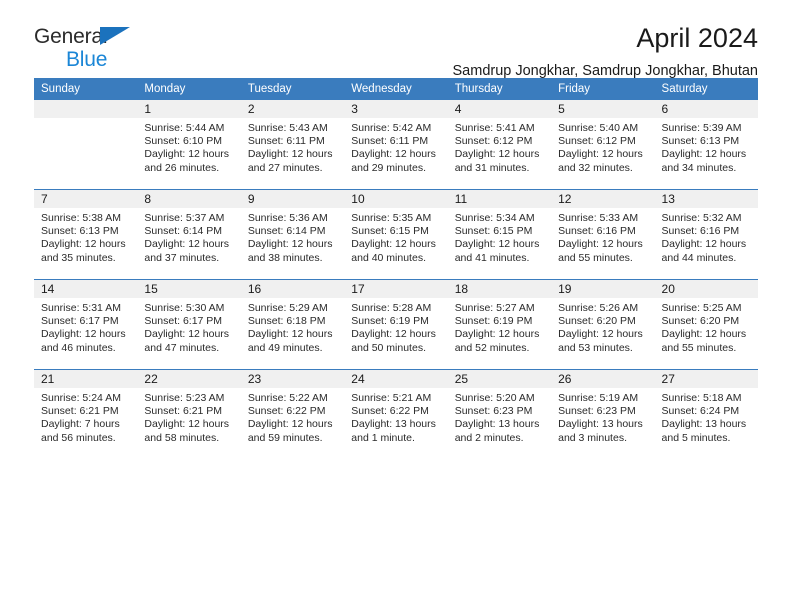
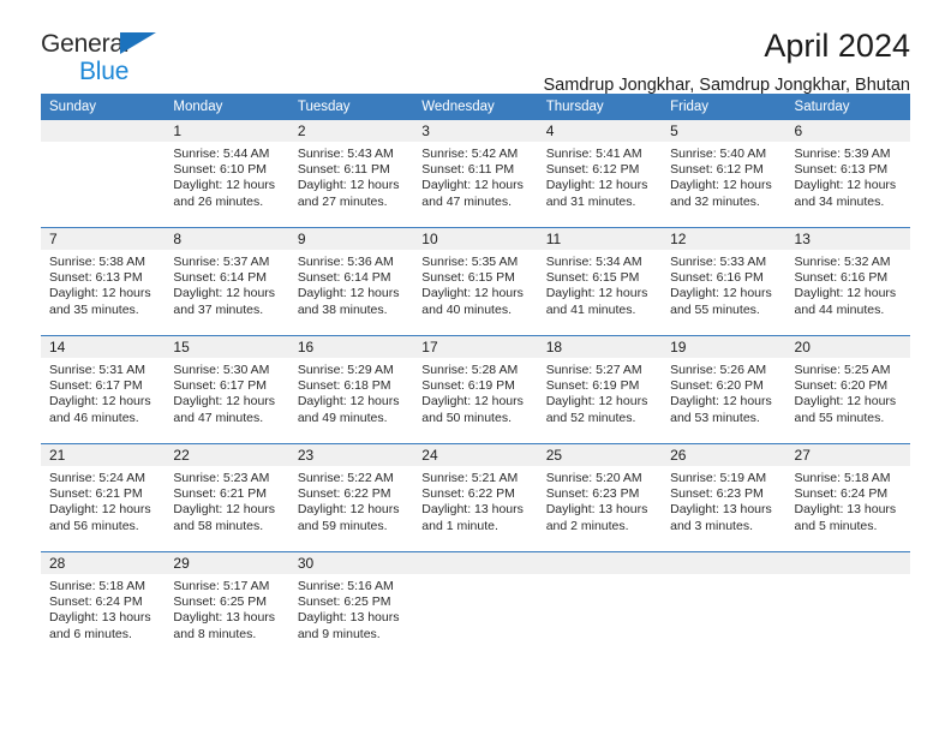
  General
  Blue
  April 2024
  Samdrup Jongkhar, Samdrup Jongkhar, Bhutan
  Sunday	Monday	Tuesday	Wednesday	Thursday	Friday	Saturday
- 	1Sunrise: 5:44 AMSunset: 6:10 PMDaylight: 12 hours and 26 minutes.	2Sunrise: 5:43 AMSunset: 6:11 PMDaylight: 12 hours and 27 minutes.	3Sunrise: 5:42 AMSunset: 6:11 PMDaylight: 12 hours and 29 minutes.	4Sunrise: 5:41 AMSunset: 6:12 PMDaylight: 12 hours and 31 minutes.	5Sunrise: 5:40 AMSunset: 6:12 PMDaylight: 12 hours and 32 minutes.	6Sunrise: 5:39 AMSunset: 6:13 PMDaylight: 12 hours and 34 minutes.
+ 	1Sunrise: 5:44 AMSunset: 6:10 PMDaylight: 12 hours and 26 minutes.	2Sunrise: 5:43 AMSunset: 6:11 PMDaylight: 12 hours and 27 minutes.	3Sunrise: 5:42 AMSunset: 6:11 PMDaylight: 12 hours and 47 minutes.	4Sunrise: 5:41 AMSunset: 6:12 PMDaylight: 12 hours and 31 minutes.	5Sunrise: 5:40 AMSunset: 6:12 PMDaylight: 12 hours and 32 minutes.	6Sunrise: 5:39 AMSunset: 6:13 PMDaylight: 12 hours and 34 minutes.
  7Sunrise: 5:38 AMSunset: 6:13 PMDaylight: 12 hours and 35 minutes.	8Sunrise: 5:37 AMSunset: 6:14 PMDaylight: 12 hours and 37 minutes.	9Sunrise: 5:36 AMSunset: 6:14 PMDaylight: 12 hours and 38 minutes.	10Sunrise: 5:35 AMSunset: 6:15 PMDaylight: 12 hours and 40 minutes.	11Sunrise: 5:34 AMSunset: 6:15 PMDaylight: 12 hours and 41 minutes.	12Sunrise: 5:33 AMSunset: 6:16 PMDaylight: 12 hours and 55 minutes.	13Sunrise: 5:32 AMSunset: 6:16 PMDaylight: 12 hours and 44 minutes.
  14Sunrise: 5:31 AMSunset: 6:17 PMDaylight: 12 hours and 46 minutes.	15Sunrise: 5:30 AMSunset: 6:17 PMDaylight: 12 hours and 47 minutes.	16Sunrise: 5:29 AMSunset: 6:18 PMDaylight: 12 hours and 49 minutes.	17Sunrise: 5:28 AMSunset: 6:19 PMDaylight: 12 hours and 50 minutes.	18Sunrise: 5:27 AMSunset: 6:19 PMDaylight: 12 hours and 52 minutes.	19Sunrise: 5:26 AMSunset: 6:20 PMDaylight: 12 hours and 53 minutes.	20Sunrise: 5:25 AMSunset: 6:20 PMDaylight: 12 hours and 55 minutes.
- 21Sunrise: 5:24 AMSunset: 6:21 PMDaylight: 7 hours and 56 minutes.	22Sunrise: 5:23 AMSunset: 6:21 PMDaylight: 12 hours and 58 minutes.	23Sunrise: 5:22 AMSunset: 6:22 PMDaylight: 12 hours and 59 minutes.	24Sunrise: 5:21 AMSunset: 6:22 PMDaylight: 13 hours and 1 minute.	25Sunrise: 5:20 AMSunset: 6:23 PMDaylight: 13 hours and 2 minutes.	26Sunrise: 5:19 AMSunset: 6:23 PMDaylight: 13 hours and 3 minutes.	27Sunrise: 5:18 AMSunset: 6:24 PMDaylight: 13 hours and 5 minutes.
+ 21Sunrise: 5:24 AMSunset: 6:21 PMDaylight: 12 hours and 56 minutes.	22Sunrise: 5:23 AMSunset: 6:21 PMDaylight: 12 hours and 58 minutes.	23Sunrise: 5:22 AMSunset: 6:22 PMDaylight: 12 hours and 59 minutes.	24Sunrise: 5:21 AMSunset: 6:22 PMDaylight: 13 hours and 1 minute.	25Sunrise: 5:20 AMSunset: 6:23 PMDaylight: 13 hours and 2 minutes.	26Sunrise: 5:19 AMSunset: 6:23 PMDaylight: 13 hours and 3 minutes.	27Sunrise: 5:18 AMSunset: 6:24 PMDaylight: 13 hours and 5 minutes.
+ 28Sunrise: 5:18 AMSunset: 6:24 PMDaylight: 13 hours and 6 minutes.	29Sunrise: 5:17 AMSunset: 6:25 PMDaylight: 13 hours and 8 minutes.	30Sunrise: 5:16 AMSunset: 6:25 PMDaylight: 13 hours and 9 minutes.
